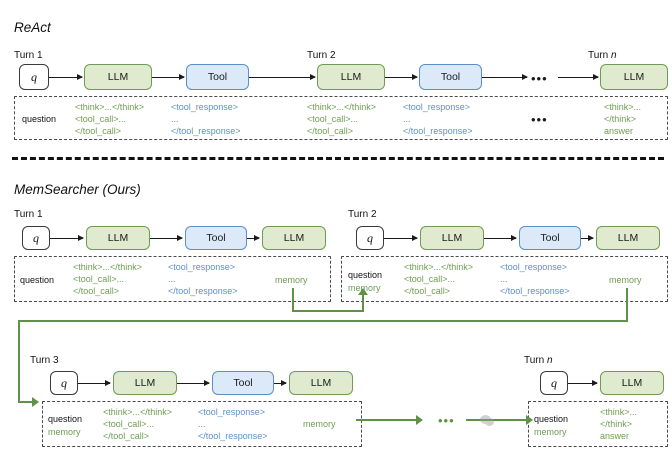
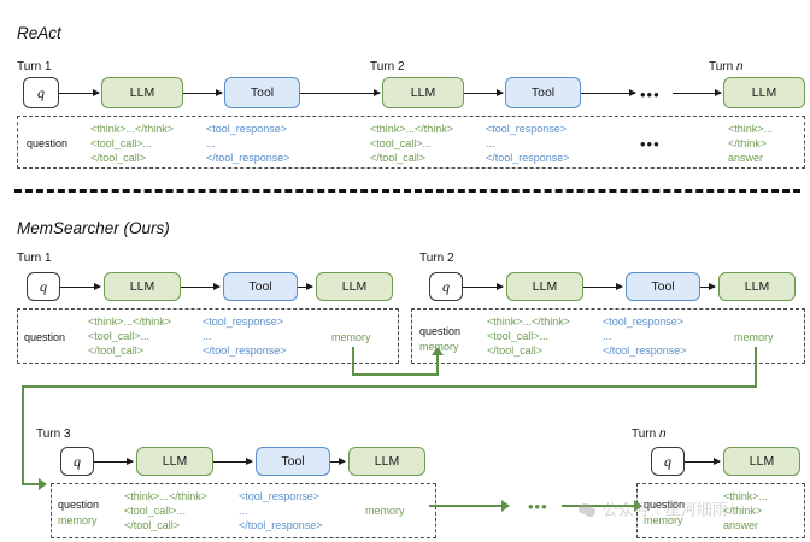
  ReAct
  Turn 1
  Turn 2
  Turn n
  q
  LLM
  Tool
  LLM
  Tool
  LLM
  •••
  question
  <think>...</think>
  <tool_call>...
  </tool_call>
  <tool_response>
  ...
  </tool_response>
  <think>...</think>
  <tool_call>...
  </tool_call>
  <tool_response>
  ...
  </tool_response>
  •••
  <think>...
  </think>
  answer
  MemSearcher (Ours)
  Turn 1
  Turn 2
  q
  LLM
  Tool
  LLM
  q
  LLM
  Tool
  LLM
  question
  <think>...</think>
  <tool_call>...
  </tool_call>
  <tool_response>
  ...
  </tool_response>
  memory
  question
  memory
  <think>...</think>
  <tool_call>...
  </tool_call>
  <tool_response>
  ...
  </tool_response>
  memory
  Turn 3
  Turn n
  q
  LLM
  Tool
  LLM
  q
  LLM
  question
  memory
  <think>...</think>
  <tool_call>...
  </tool_call>
  <tool_response>
  ...
  </tool_response>
  memory
  question
  memory
  <think>...
  </think>
  answer
  •••
+ 公众号：星河细雨
